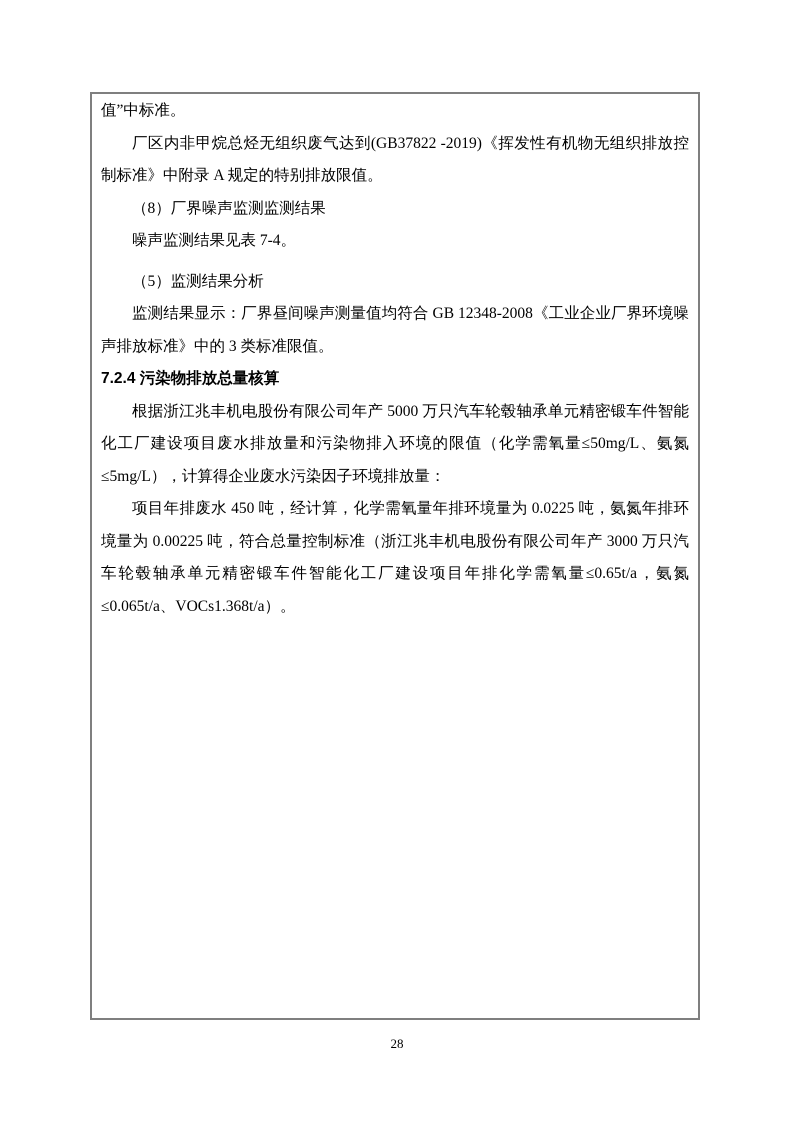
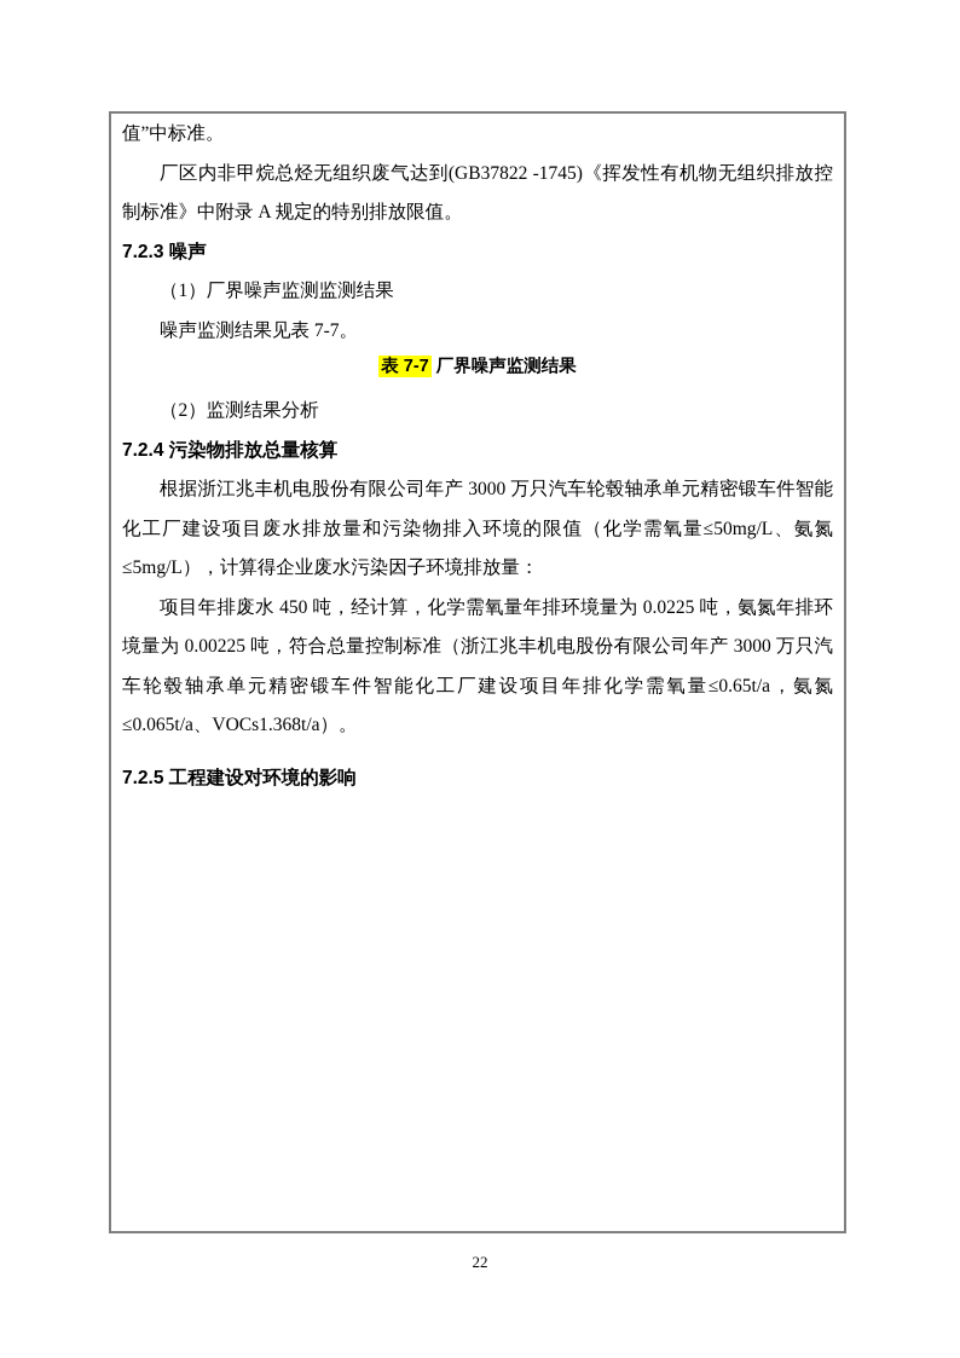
  值”中标准。
- 厂区内非甲烷总烃无组织废气达到(GB37822 -2019)《挥发性有机物无组织排放控制标准》中附录 A 规定的特别排放限值。
+ 厂区内非甲烷总烃无组织废气达到(GB37822 -1745)《挥发性有机物无组织排放控制标准》中附录 A 规定的特别排放限值。
+ 7.2.3 噪声
- （8）厂界噪声监测监测结果
+ （1）厂界噪声监测监测结果
- 噪声监测结果见表 7-4。
+ 噪声监测结果见表 7-7。
+ 表 7-7 厂界噪声监测结果
- （5）监测结果分析
+ （2）监测结果分析
- 监测结果显示：厂界昼间噪声测量值均符合 GB 12348-2008《工业企业厂界环境噪声排放标准》中的 3 类标准限值。
  7.2.4 污染物排放总量核算
- 根据浙江兆丰机电股份有限公司年产 5000 万只汽车轮毂轴承单元精密锻车件智能化工厂建设项目废水排放量和污染物排入环境的限值（化学需氧量≤50mg/L、氨氮≤5mg/L），计算得企业废水污染因子环境排放量：
+ 根据浙江兆丰机电股份有限公司年产 3000 万只汽车轮毂轴承单元精密锻车件智能化工厂建设项目废水排放量和污染物排入环境的限值（化学需氧量≤50mg/L、氨氮≤5mg/L），计算得企业废水污染因子环境排放量：
  项目年排废水 450 吨，经计算，化学需氧量年排环境量为 0.0225 吨，氨氮年排环境量为 0.00225 吨，符合总量控制标准（浙江兆丰机电股份有限公司年产 3000 万只汽车轮毂轴承单元精密锻车件智能化工厂建设项目年排化学需氧量≤0.65t/a，氨氮≤0.065t/a、VOCs1.368t/a）。
+ 7.2.5 工程建设对环境的影响
- 28
+ 22
